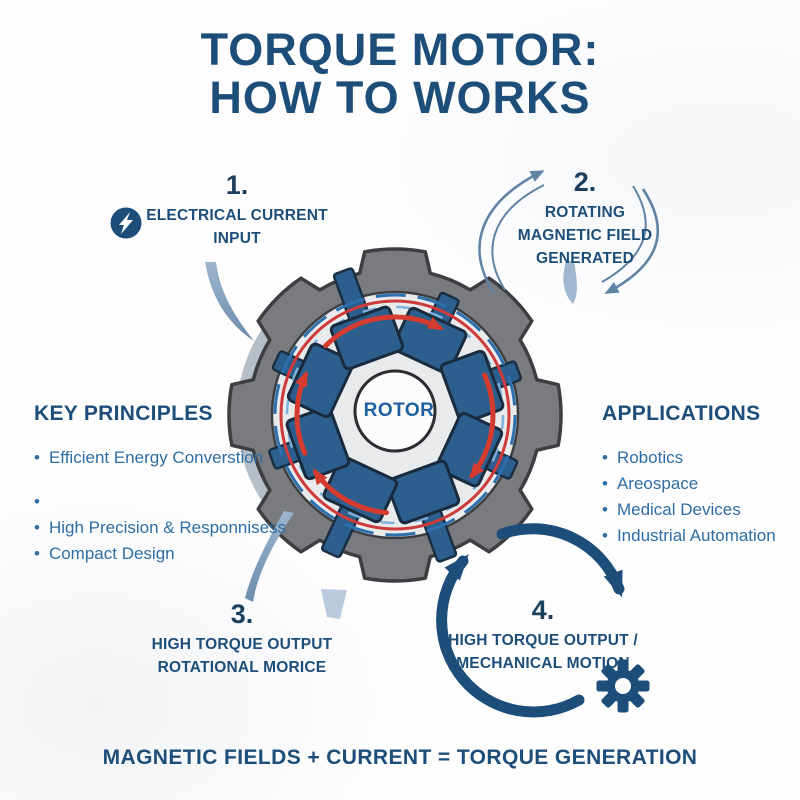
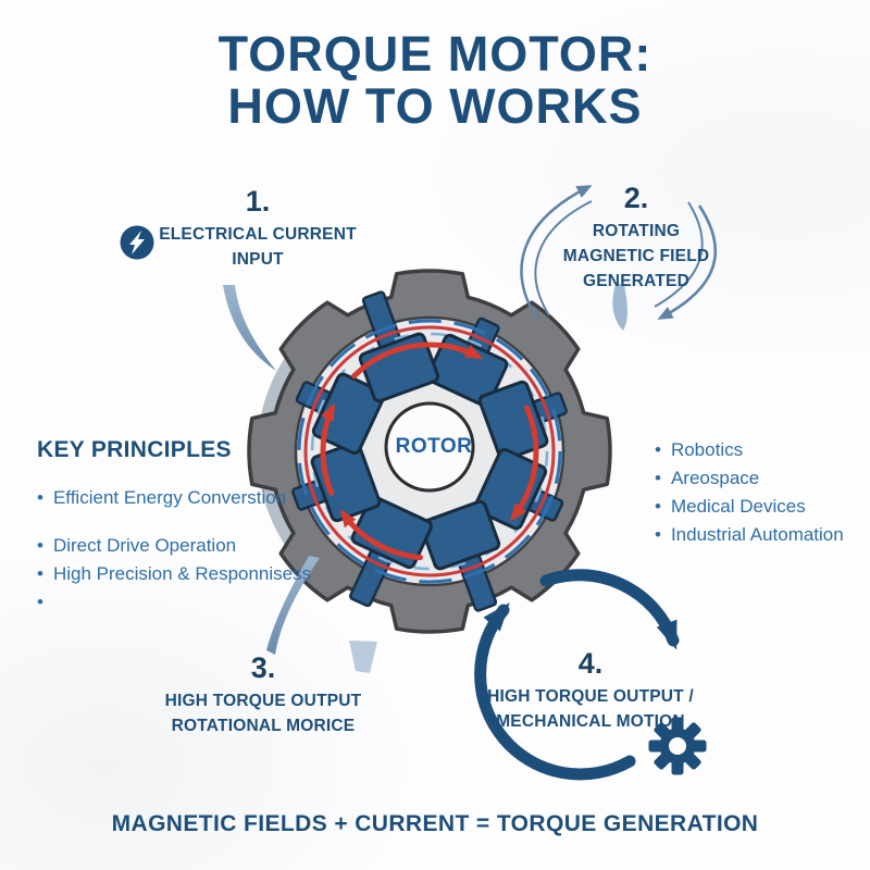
  TORQUE MOTOR:
  HOW TO WORKS
  1.
  ELECTRICAL CURRENT
  INPUT
  2.
  ROTATING
  MAGNETIC FIELD
  GENERATED
  3.
  HIGH TORQUE OUTPUT
  ROTATIONAL MORICE
  4.
  HIGH TORQUE OUTPUT /
  MECHANICAL MOTION
  KEY PRINCIPLES
  •
  Efficient Energy Converstion
  •
+ Direct Drive Operation
  •
  High Precision & Responnisess
  •
- Compact Design
- APPLICATIONS
  •
  Robotics
  •
  Areospace
  •
  Medical Devices
  •
  Industrial Automation
  ROTOR
  MAGNETIC FIELDS + CURRENT = TORQUE GENERATION
